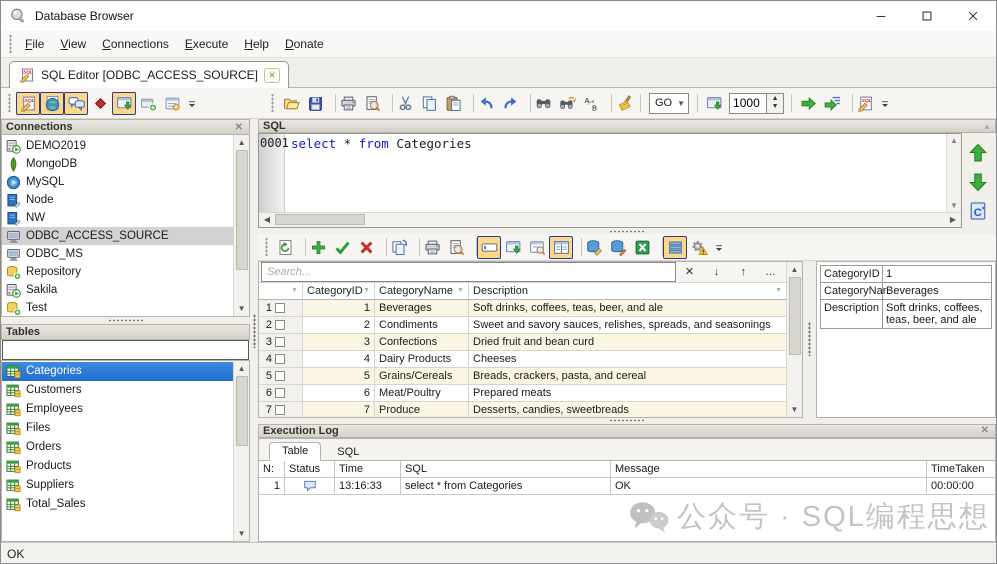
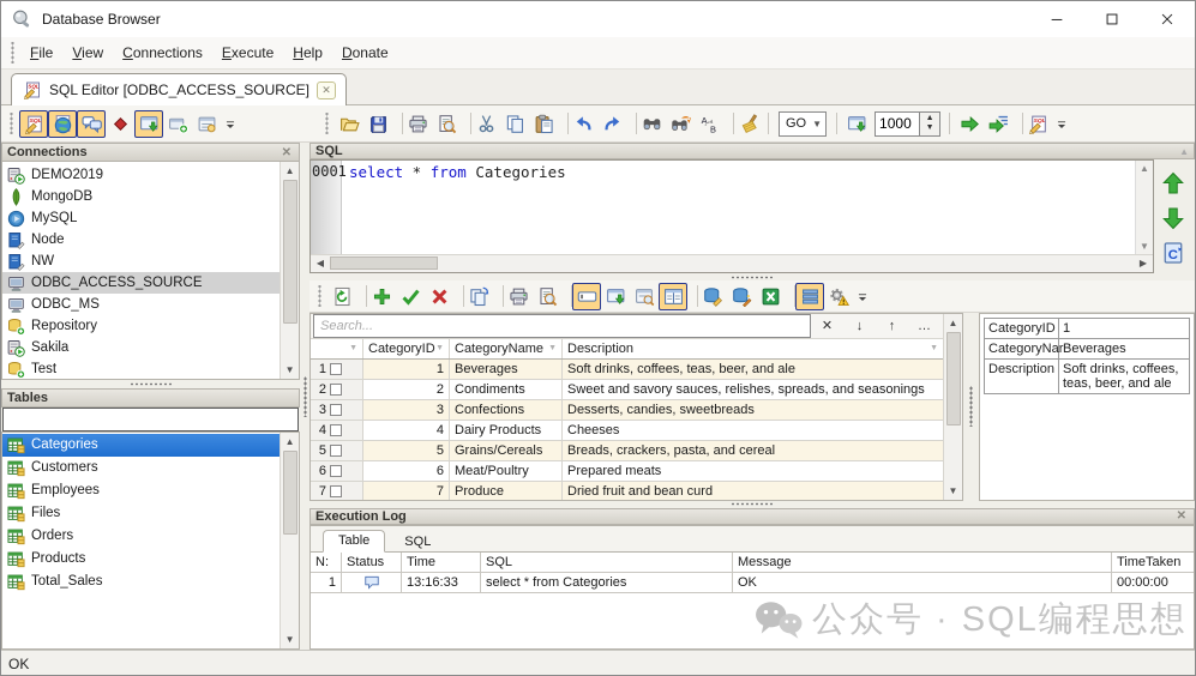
  Database Browser
  File
  View
  Connections
  Execute
  Help
  Donate
  SQL Editor [ODBC_ACCESS_SOURCE]
  ✕
  A
  B
  GO
  ▼
  1000
  Connections
  ✕
  DEMO2019
  MongoDB
  MySQL
  Node
  NW
  ODBC_ACCESS_SOURCE
  ODBC_MS
  Repository
  Sakila
  Test
  ▲
  ▼
  Tables
  Categories
  Customers
  Employees
  Files
  Orders
  Products
- Suppliers
  Total_Sales
  ▲
  ▼
  SQL
  ▲
  0001
  select * from Categories
  ▲
  ▼
  ◀
  ▶
  C
  Search...
  ✕
  ↓
  ↑
  …
  CategoryID
  CategoryName
  Description
  1
  1
  Beverages
  Soft drinks, coffees, teas, beer, and ale
  2
  2
  Condiments
  Sweet and savory sauces, relishes, spreads, and seasonings
  3
  3
  Confections
- Dried fruit and bean curd
+ Desserts, candies, sweetbreads
  4
  4
  Dairy Products
  Cheeses
  5
  5
  Grains/Cereals
  Breads, crackers, pasta, and cereal
  6
  6
  Meat/Poultry
  Prepared meats
  7
  7
  Produce
- Desserts, candies, sweetbreads
+ Dried fruit and bean curd
  ▲
  ▼
  CategoryID
  1
  CategoryNar
  Beverages
  Description
  Soft drinks, coffees, teas, beer, and ale
  Execution Log
  ✕
  Table
  SQL
  N:
  Status
  Time
  SQL
  Message
  TimeTaken
  1
  13:16:33
  select * from Categories
  OK
  00:00:00
  OK
  公众号 · SQL编程思想
